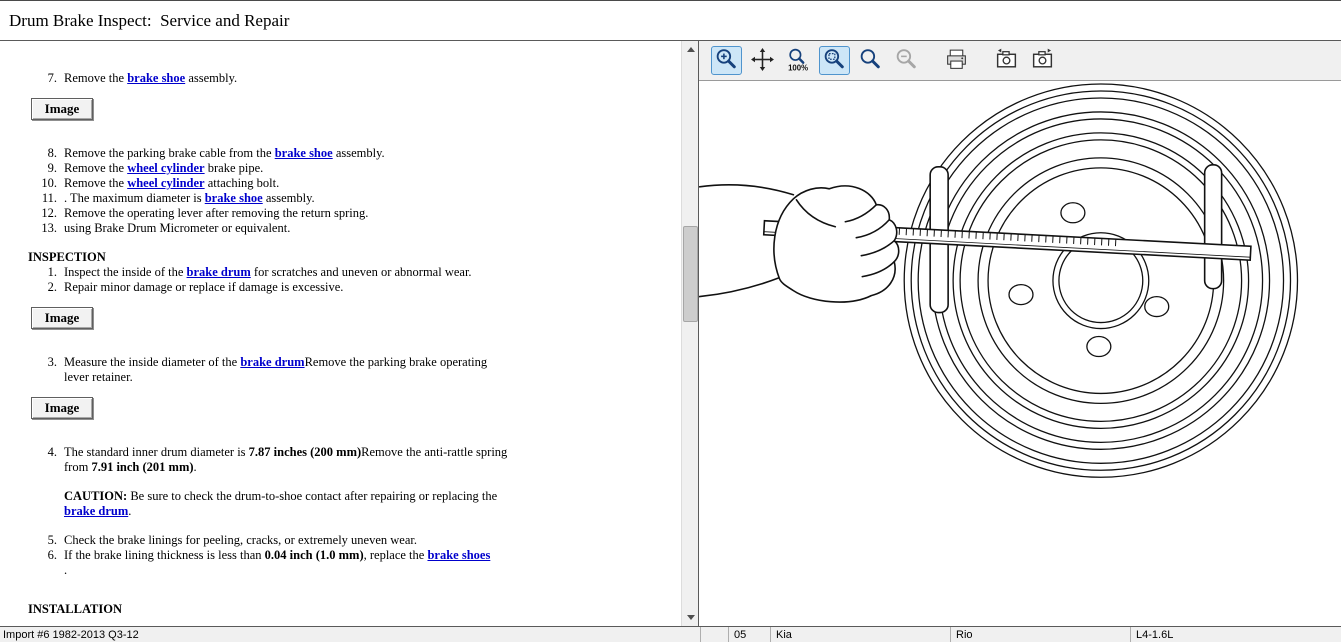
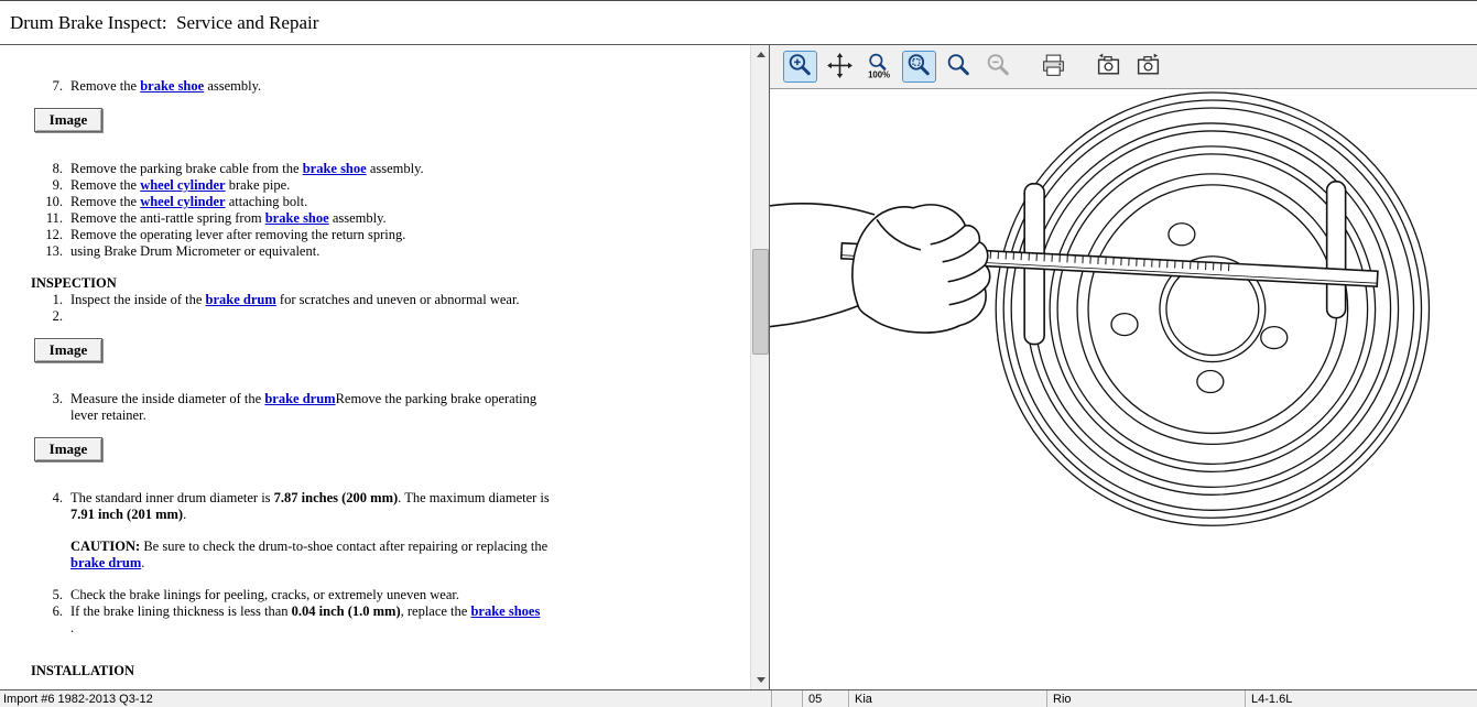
  Drum Brake Inspect: Service and Repair
  7.
  Remove the brake shoe assembly.
  Image
  8.
  Remove the parking brake cable from the brake shoe assembly.
  9.
  Remove the wheel cylinder brake pipe.
  10.
  Remove the wheel cylinder attaching bolt.
  11.
- . The maximum diameter is brake shoe assembly.
+ Remove the anti-rattle spring from brake shoe assembly.
  12.
  Remove the operating lever after removing the return spring.
  13.
  using Brake Drum Micrometer or equivalent.
  INSPECTION
  1.
  Inspect the inside of the brake drum for scratches and uneven or abnormal wear.
  2.
- Repair minor damage or replace if damage is excessive.
  Image
  3.
  Measure the inside diameter of the brake drumRemove the parking brake operating lever retainer.
  Image
  4.
- The standard inner drum diameter is 7.87 inches (200 mm)Remove the anti-rattle spring from 7.91 inch (201 mm).
+ The standard inner drum diameter is 7.87 inches (200 mm). The maximum diameter is 7.91 inch (201 mm).
  CAUTION: Be sure to check the drum-to-shoe contact after repairing or replacing the brake drum.
  5.
  Check the brake linings for peeling, cracks, or extremely uneven wear.
  6.
  If the brake lining thickness is less than 0.04 inch (1.0 mm), replace the brake shoes
  .
  INSTALLATION
  100%
  Import #6 1982-2013 Q3-12
  05
  Kia
  Rio
  L4-1.6L
